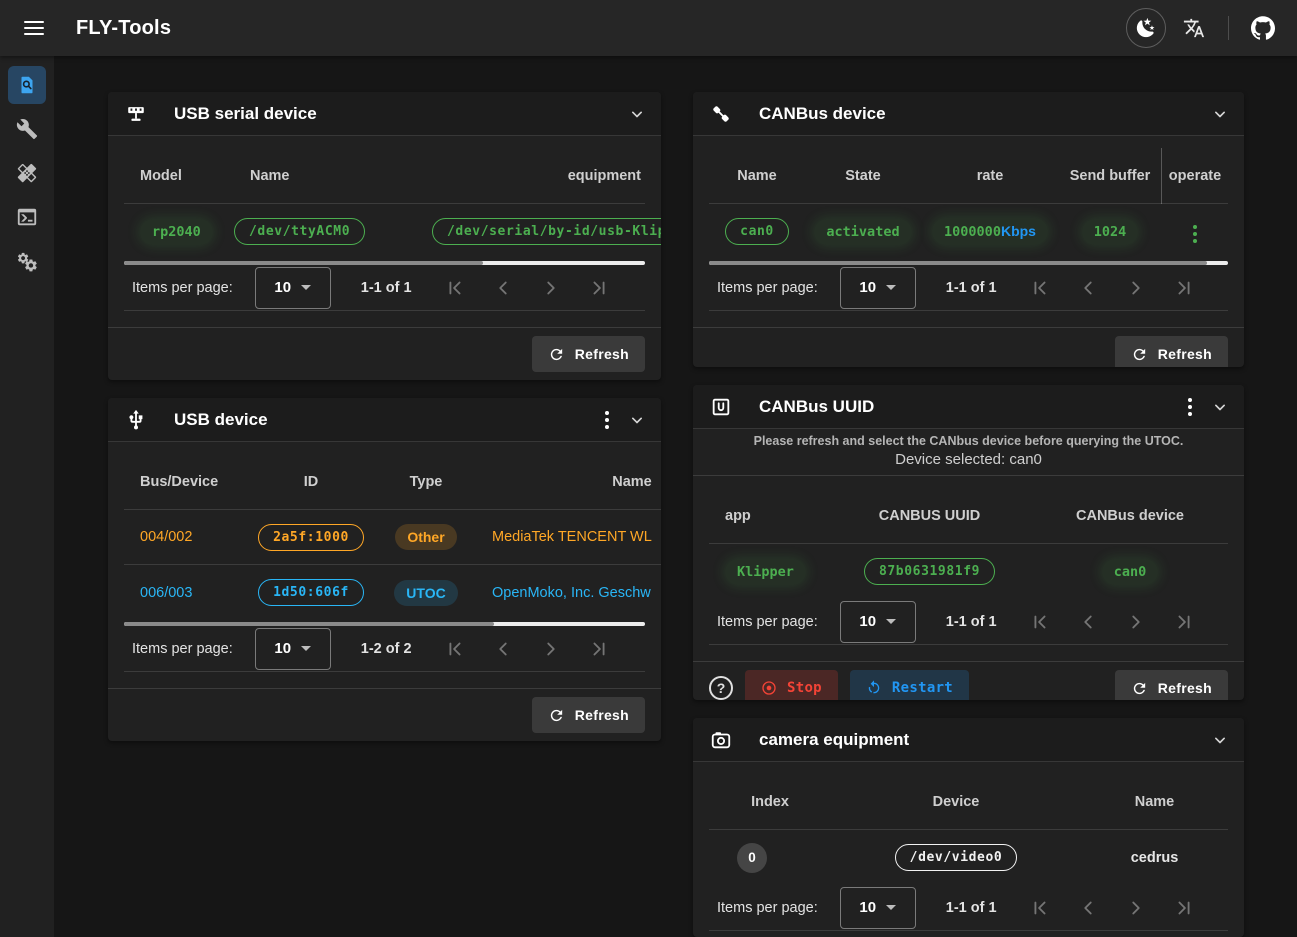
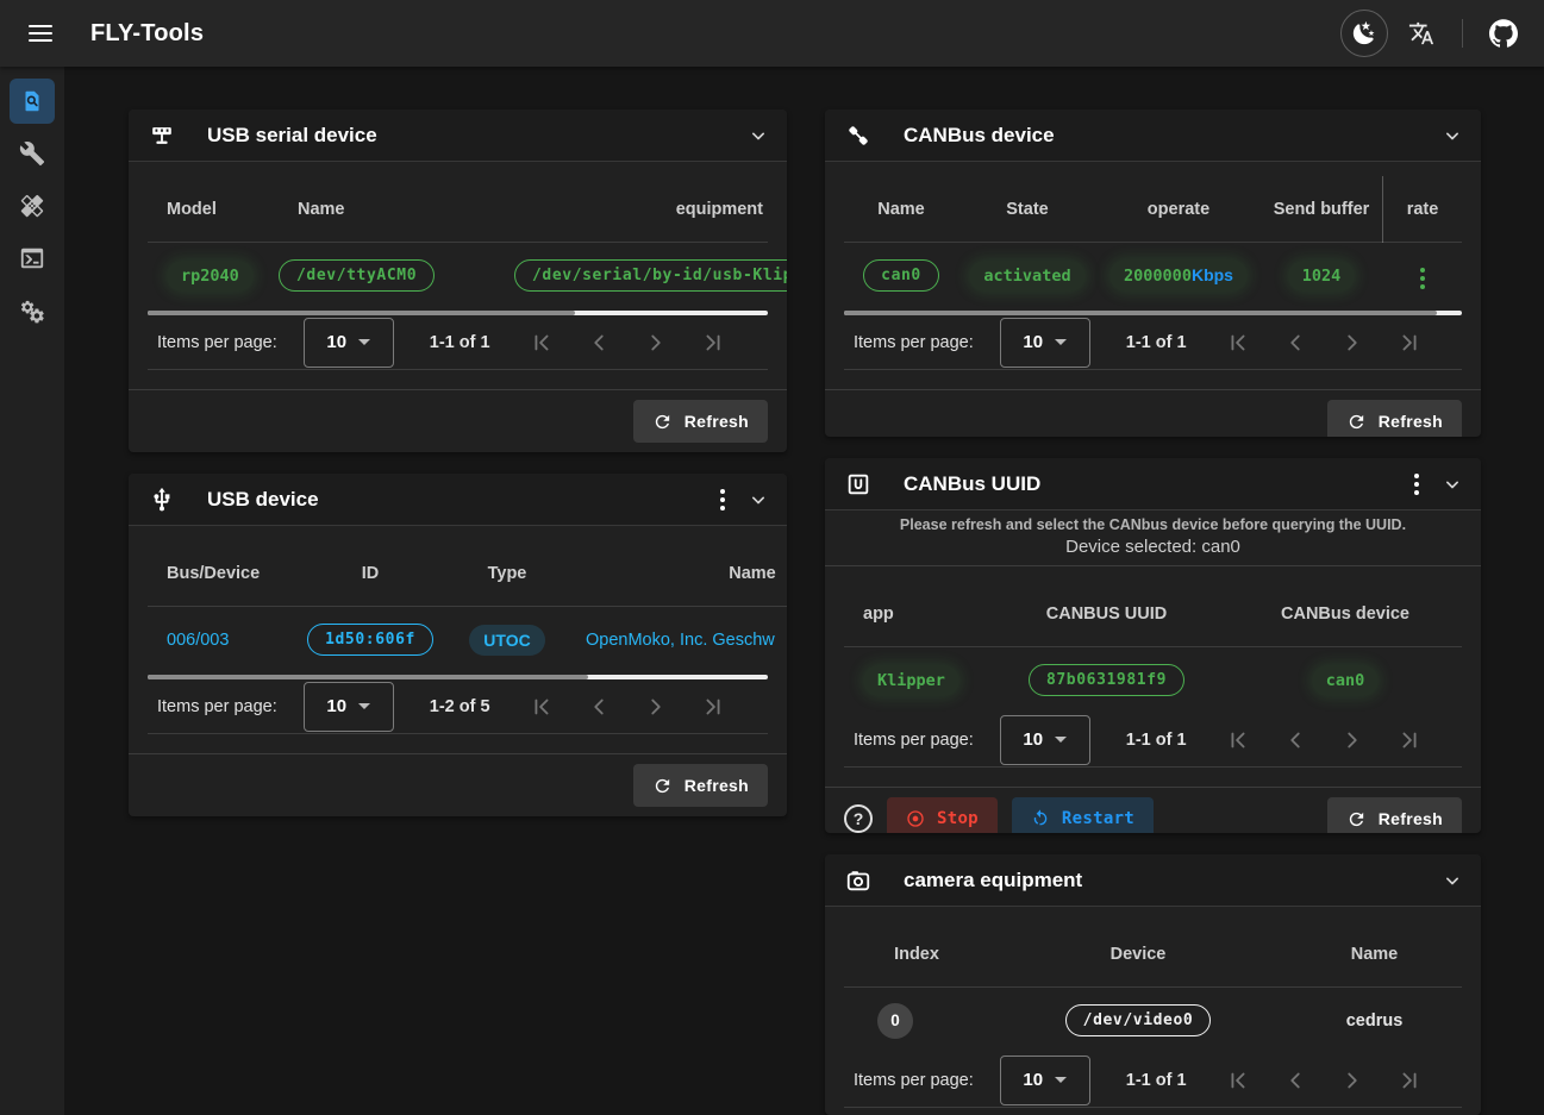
  FLY-Tools
  USB serial device
  Model
  Name
  equipment
  rp2040
  /dev/ttyACM0
  Items per page:
  10
  1-1 of 1
  Refresh
  USB device
  Bus/Device
  ID
  Type
  Name
- 004/002
- 2a5f:1000
- Other
- MediaTek TENCENT WL
  006/003
  1d50:606f
  UTOC
  OpenMoko, Inc. Geschw
  Items per page:
  10
- 1-2 of 2
+ 1-2 of 5
  Refresh
  CANBus device
  Name
  State
- rate
+ operate
  Send buffer
- operate
+ rate
  can0
  activated
- 1000000Kbps
+ 2000000Kbps
  1024
  Items per page:
  10
  1-1 of 1
  Refresh
  CANBus UUID
- Please refresh and select the CANbus device before querying the UTOC.
+ Please refresh and select the CANbus device before querying the UUID.
  Device selected: can0
  app
  CANBUS UUID
  CANBus device
  Klipper
  87b0631981f9
  can0
  Items per page:
  10
  1-1 of 1
  ?
  Stop
  Restart
  Refresh
  camera equipment
  Index
  Device
  Name
  0
  /dev/video0
  cedrus
  Items per page:
  10
  1-1 of 1
